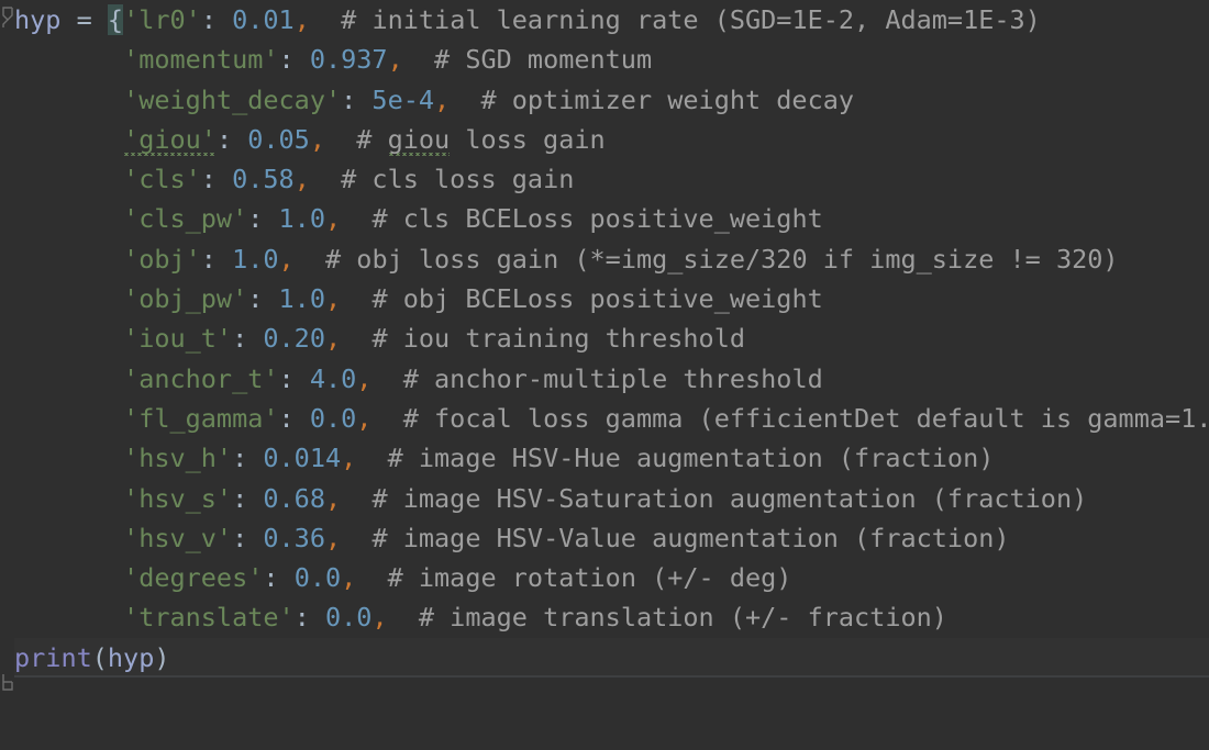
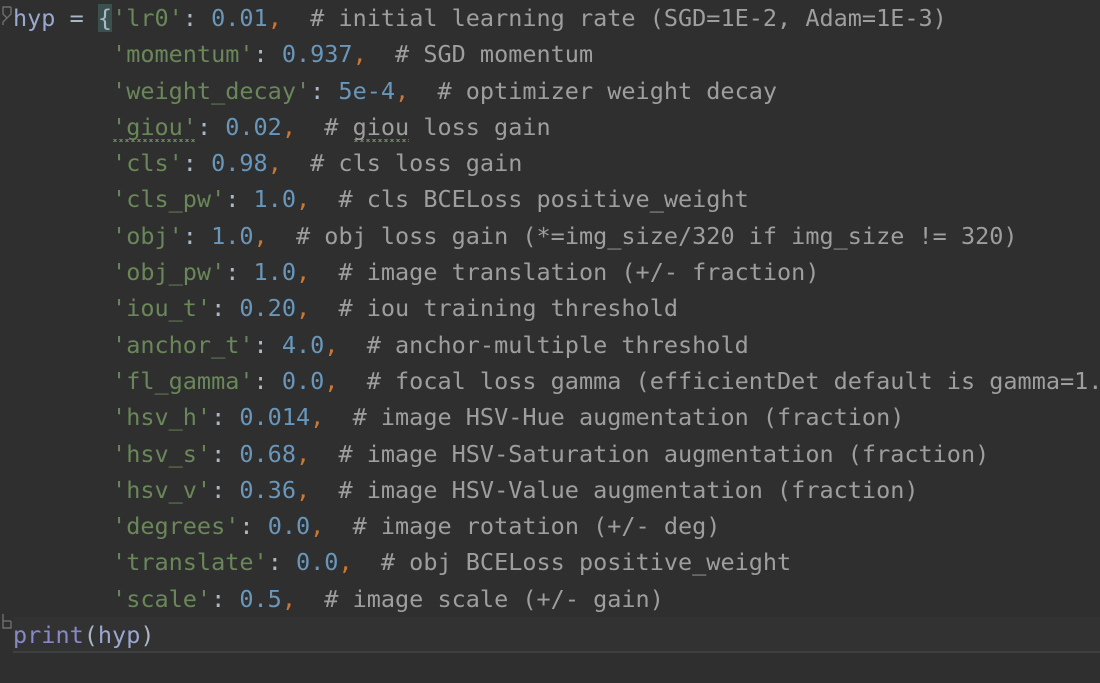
  hyp = {'lr0': 0.01, # initial learning rate (SGD=1E-2, Adam=1E-3)
  'momentum': 0.937, # SGD momentum
  'weight_decay': 5e-4, # optimizer weight decay
- 'giou': 0.05, # giou loss gain
+ 'giou': 0.02, # giou loss gain
- 'cls': 0.58, # cls loss gain
+ 'cls': 0.98, # cls loss gain
  'cls_pw': 1.0, # cls BCELoss positive_weight
  'obj': 1.0, # obj loss gain (*=img_size/320 if img_size != 320)
- 'obj_pw': 1.0, # obj BCELoss positive_weight
+ 'obj_pw': 1.0, # image translation (+/- fraction)
  'iou_t': 0.20, # iou training threshold
  'anchor_t': 4.0, # anchor-multiple threshold
  'fl_gamma': 0.0, # focal loss gamma (efficientDet default is gamma=1.
  'hsv_h': 0.014, # image HSV-Hue augmentation (fraction)
  'hsv_s': 0.68, # image HSV-Saturation augmentation (fraction)
  'hsv_v': 0.36, # image HSV-Value augmentation (fraction)
  'degrees': 0.0, # image rotation (+/- deg)
- 'translate': 0.0, # image translation (+/- fraction)
+ 'translate': 0.0, # obj BCELoss positive_weight
+ 'scale': 0.5, # image scale (+/- gain)
  print(hyp)
